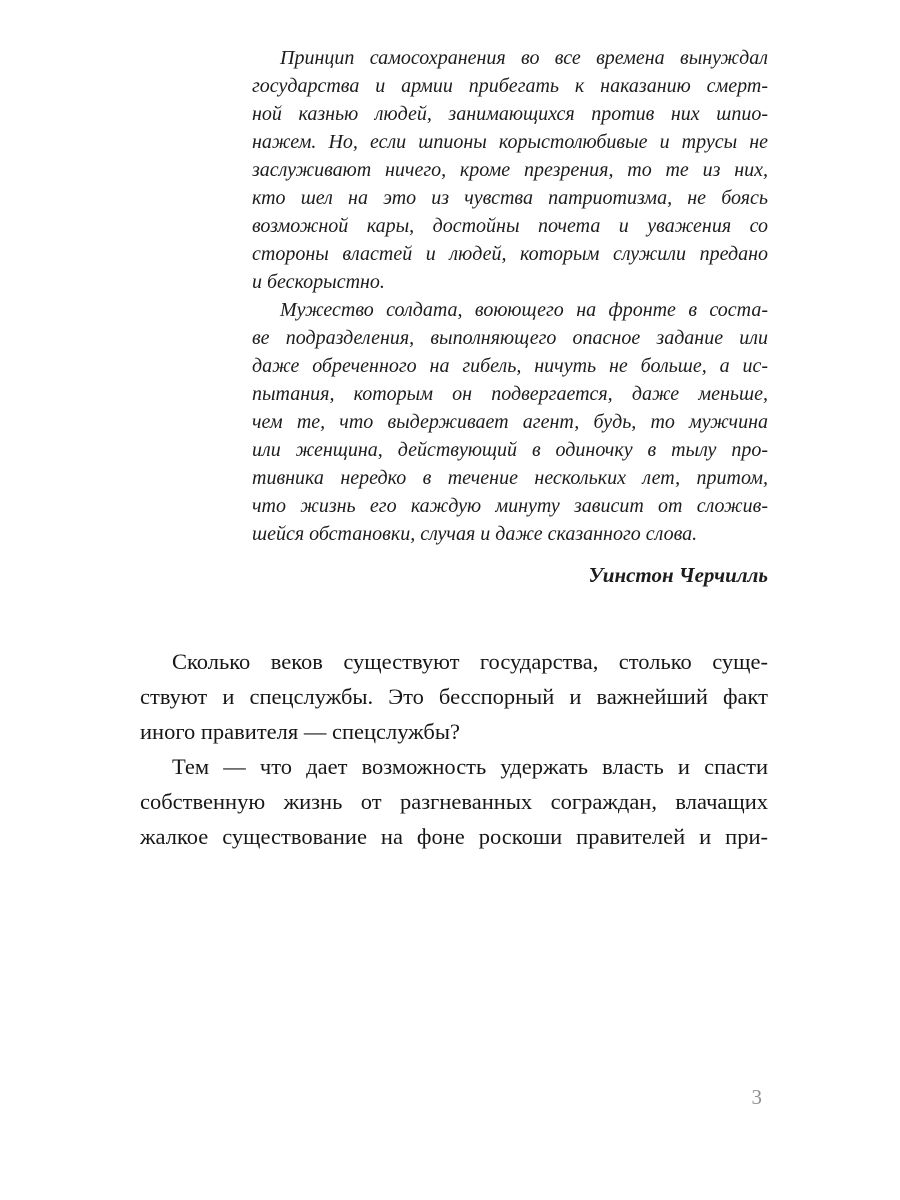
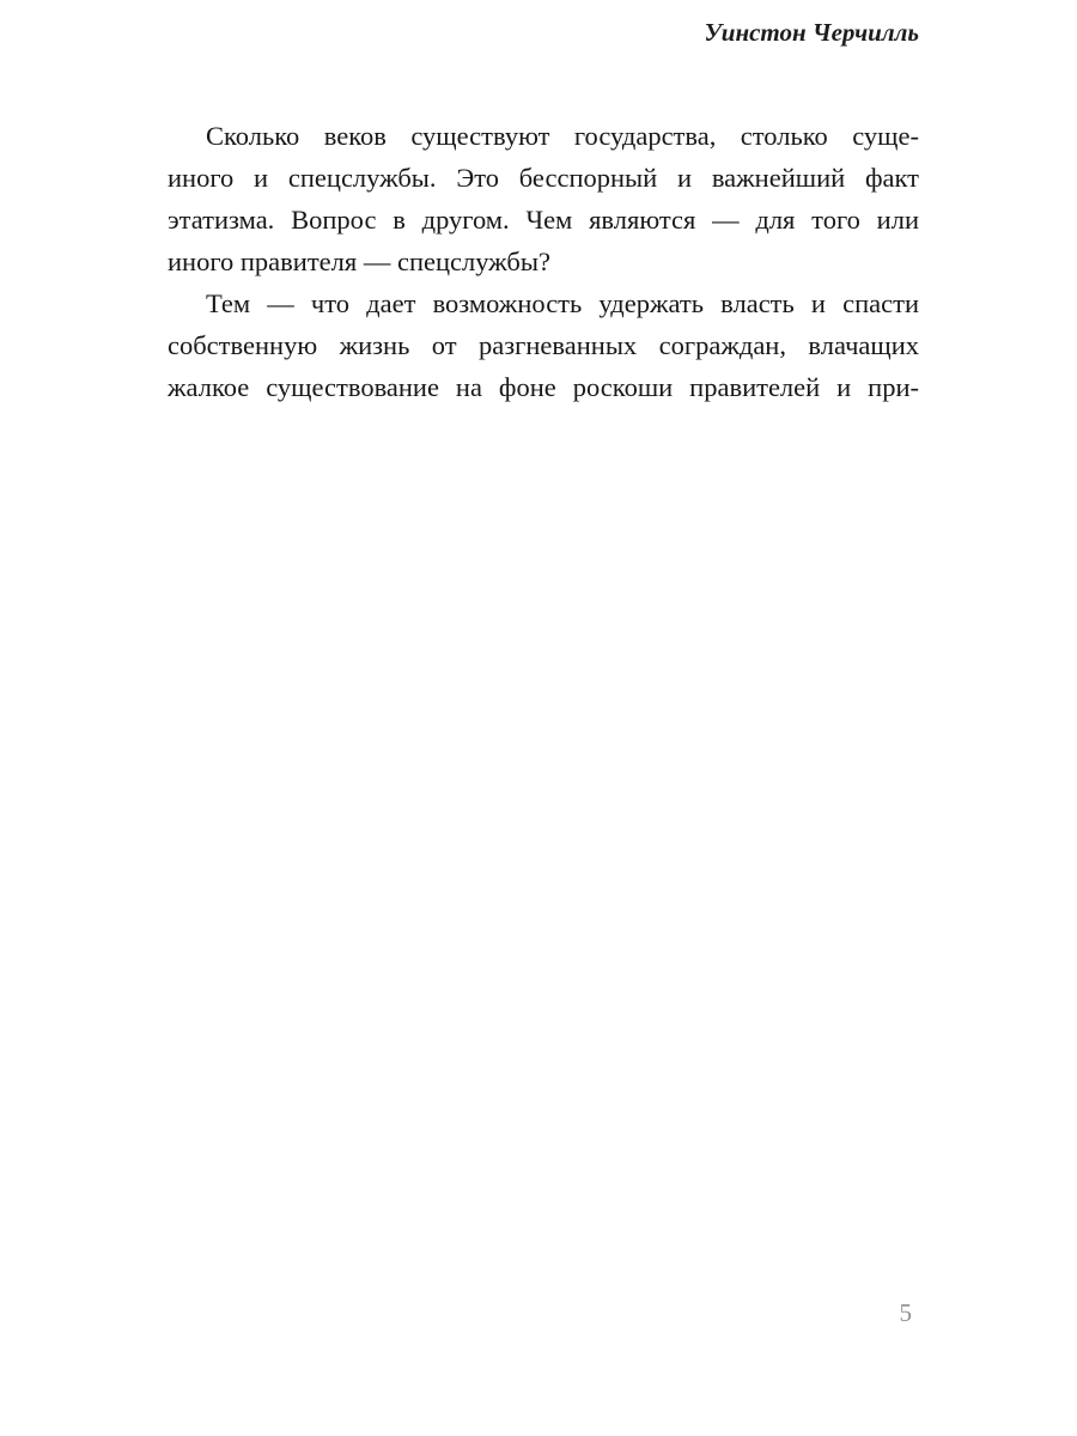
- Принцип самосохранения во все времена вынуждал
- государства и армии прибегать к наказанию смерт-
- ной казнью людей, занимающихся против них шпио-
- нажем. Но, если шпионы корыстолюбивые и трусы не
- заслуживают ничего, кроме презрения, то те из них,
- кто шел на это из чувства патриотизма, не боясь
- возможной кары, достойны почета и уважения со
- стороны властей и людей, которым служили предано
- и бескорыстно.
- Мужество солдата, воюющего на фронте в соста-
- ве подразделения, выполняющего опасное задание или
- даже обреченного на гибель, ничуть не больше, а ис-
- пытания, которым он подвергается, даже меньше,
- чем те, что выдерживает агент, будь, то мужчина
- или женщина, действующий в одиночку в тылу про-
- тивника нередко в течение нескольких лет, притом,
- что жизнь его каждую минуту зависит от сложив-
- шейся обстановки, случая и даже сказанного слова.
  Уинстон Черчилль
  Сколько веков существуют государства, столько суще-
- ствуют и спецслужбы. Это бесспорный и важнейший факт
+ иного и спецслужбы. Это бесспорный и важнейший факт
+ этатизма. Вопрос в другом. Чем являются — для того или
  иного правителя — спецслужбы?
  Тем — что дает возможность удержать власть и спасти
  собственную жизнь от разгневанных сограждан, влачащих
  жалкое существование на фоне роскоши правителей и при-
- 3
+ 5
